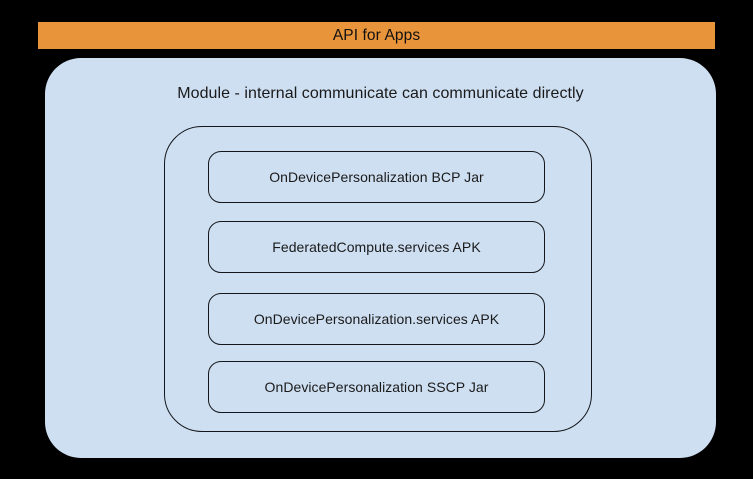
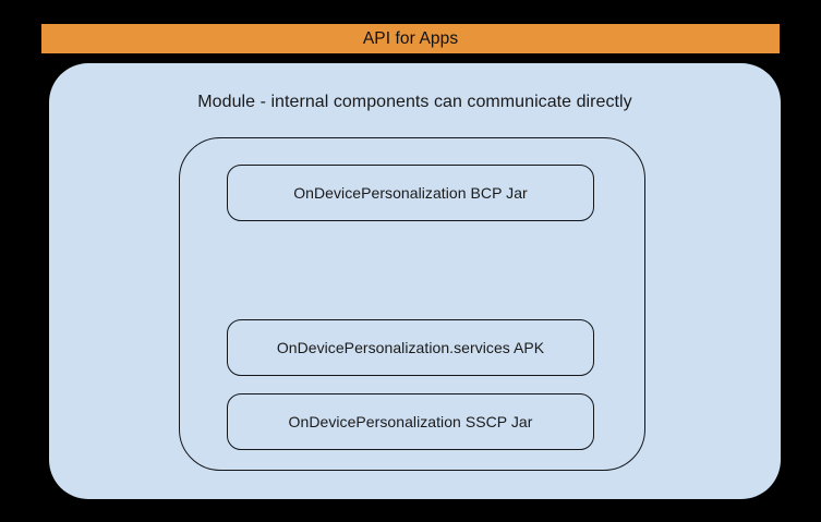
  API for Apps
- Module - internal communicate can communicate directly
+ Module - internal components can communicate directly
  OnDevicePersonalization BCP Jar
- FederatedCompute.services APK
  OnDevicePersonalization.services APK
  OnDevicePersonalization SSCP Jar
